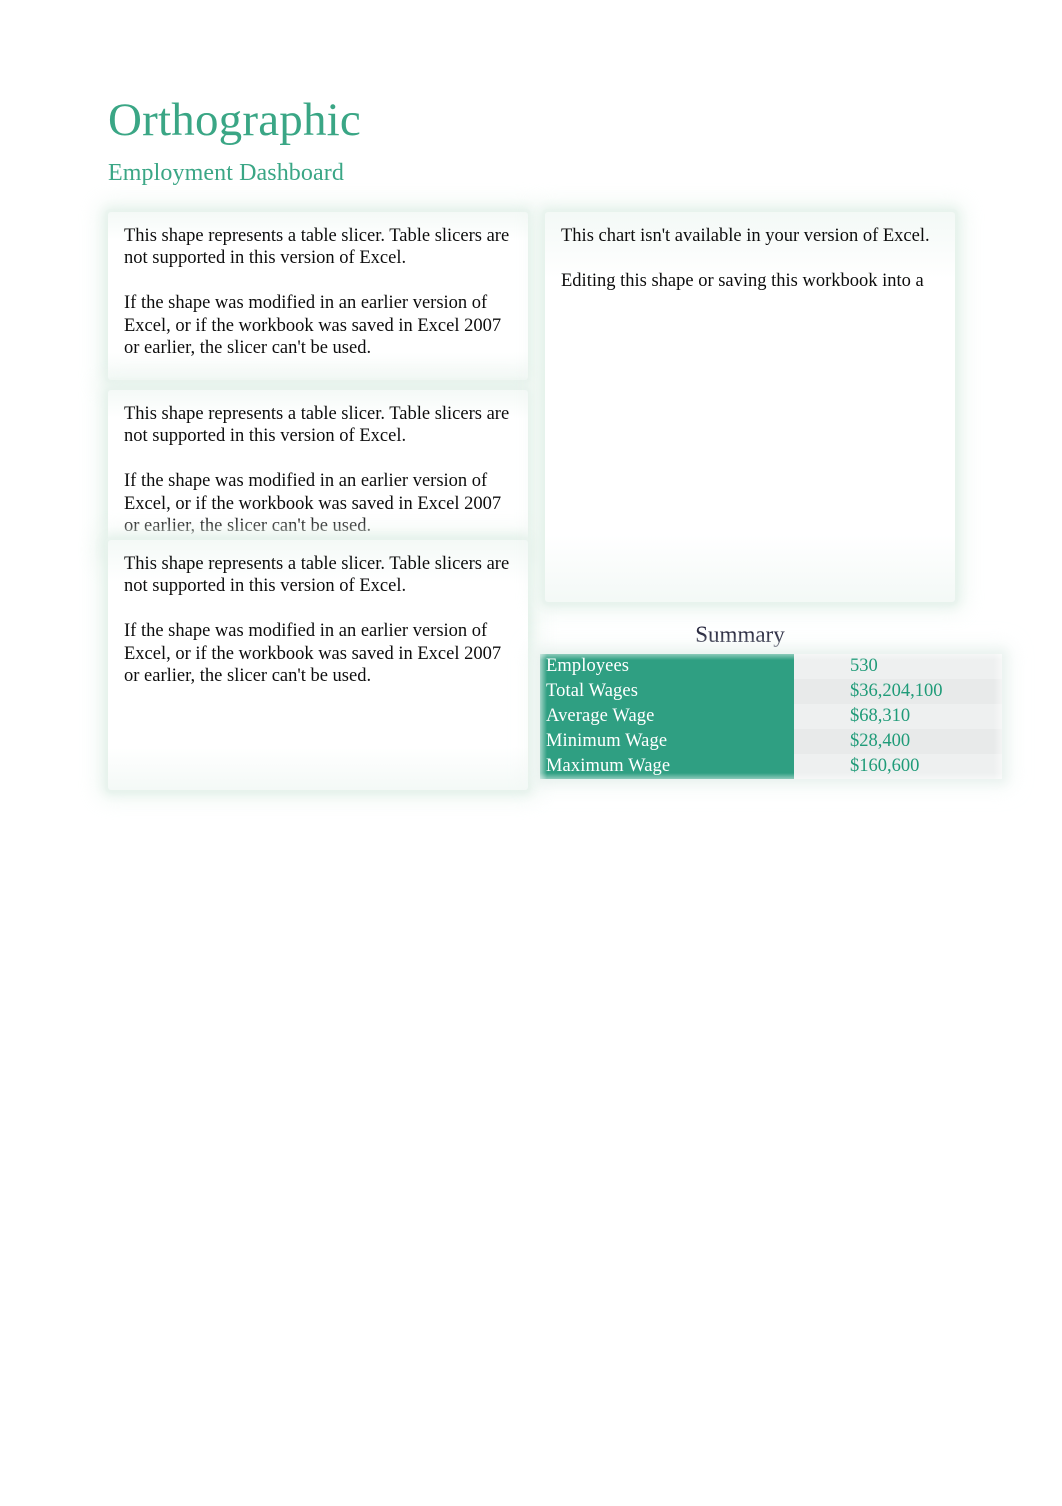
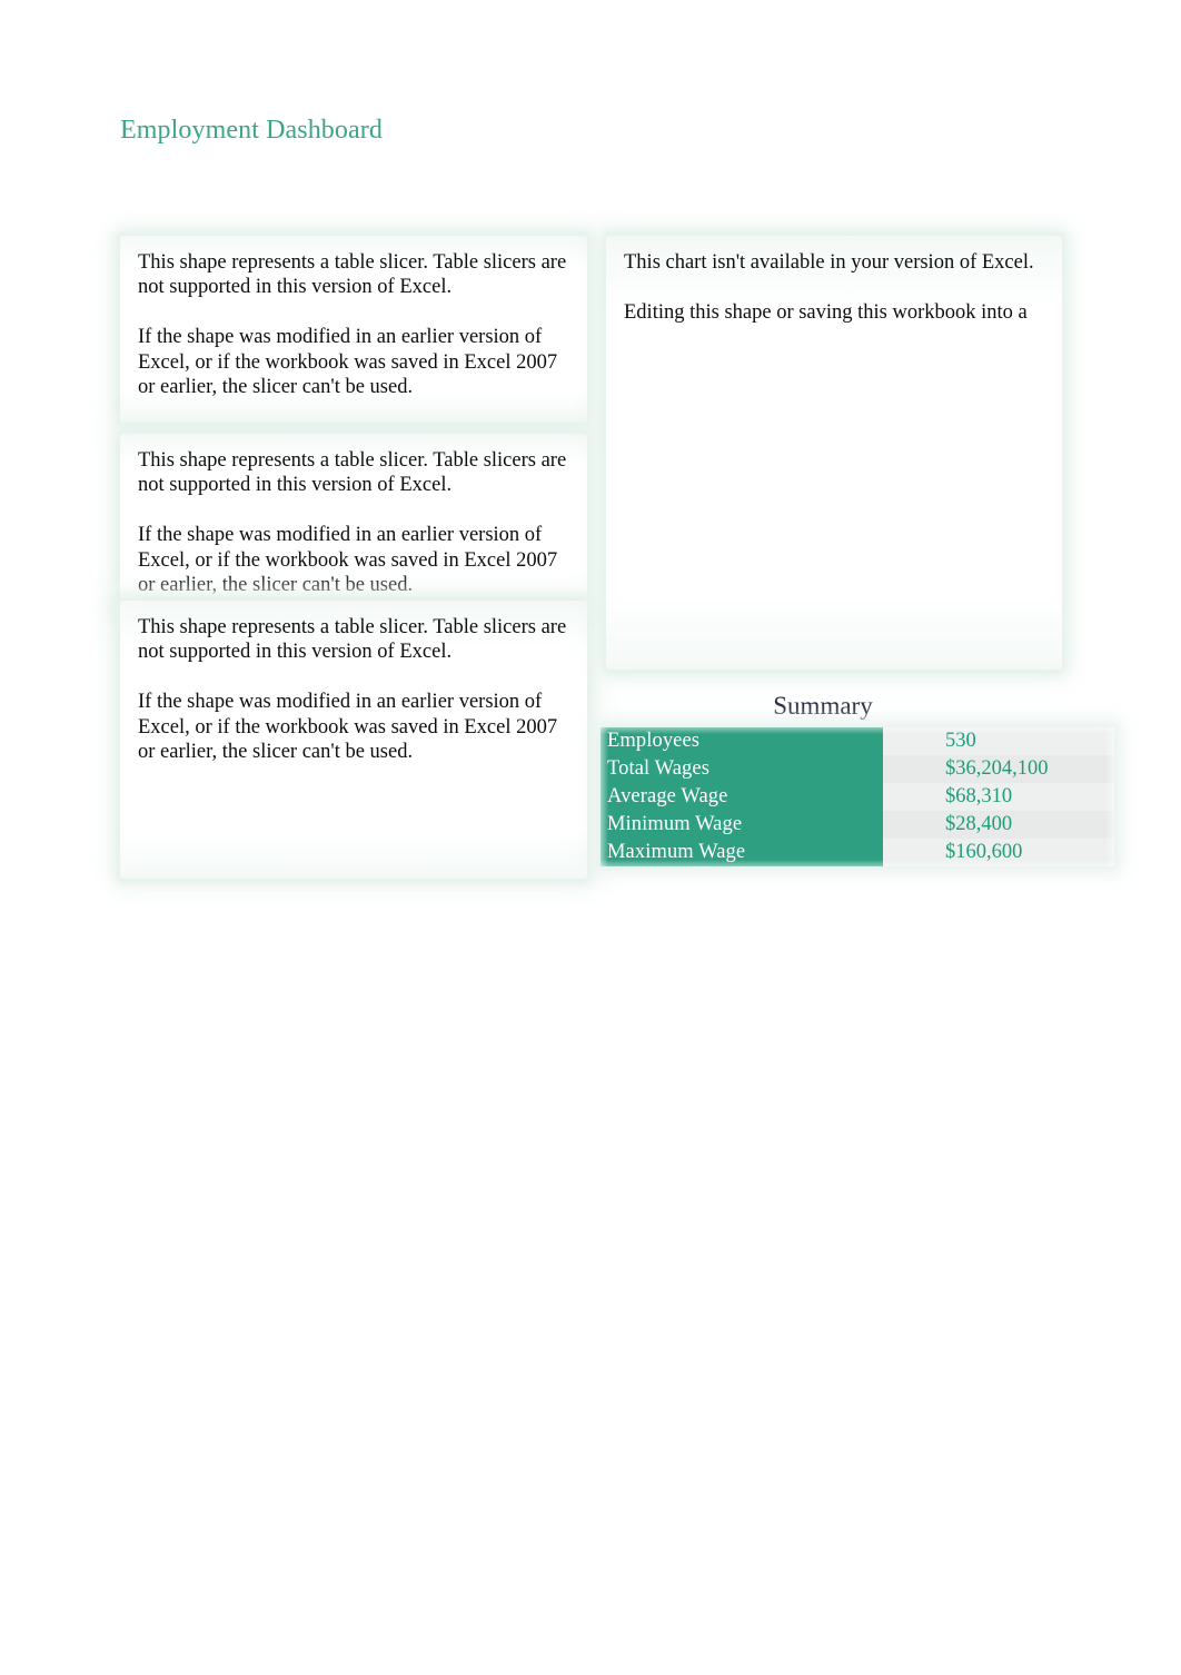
- Orthographic
  Employment Dashboard
  This shape represents a table slicer. Table slicers are not supported in this version of Excel.
  If the shape was modified in an earlier version of Excel, or if the workbook was saved in Excel 2007 or earlier, the slicer can't be used.
  This shape represents a table slicer. Table slicers are not supported in this version of Excel.
  If the shape was modified in an earlier version of Excel, or if the workbook was saved in Excel 2007 or earlier, the slicer can't be used.
  This shape represents a table slicer. Table slicers are not supported in this version of Excel.
  If the shape was modified in an earlier version of Excel, or if the workbook was saved in Excel 2007 or earlier, the slicer can't be used.
  This chart isn't available in your version of Excel.
  Editing this shape or saving this workbook into a
  Summary
